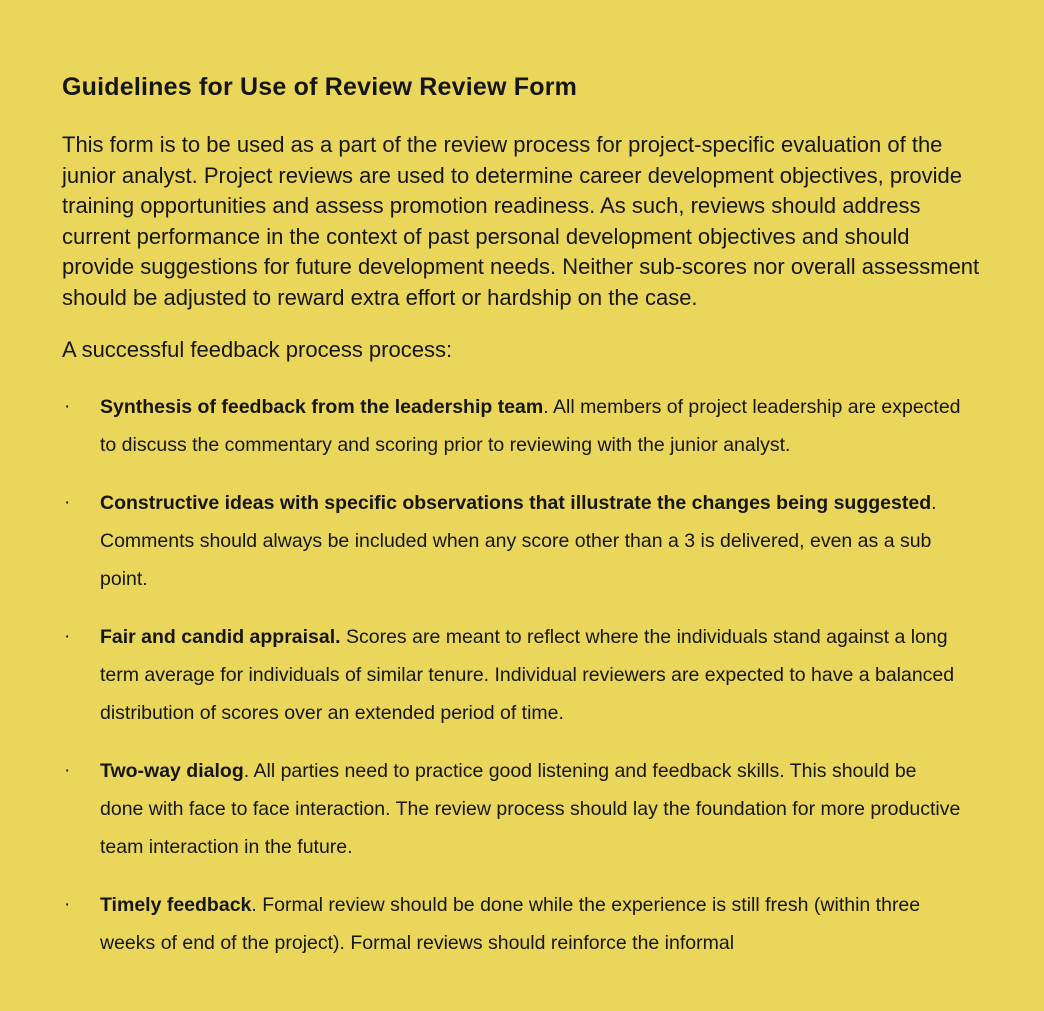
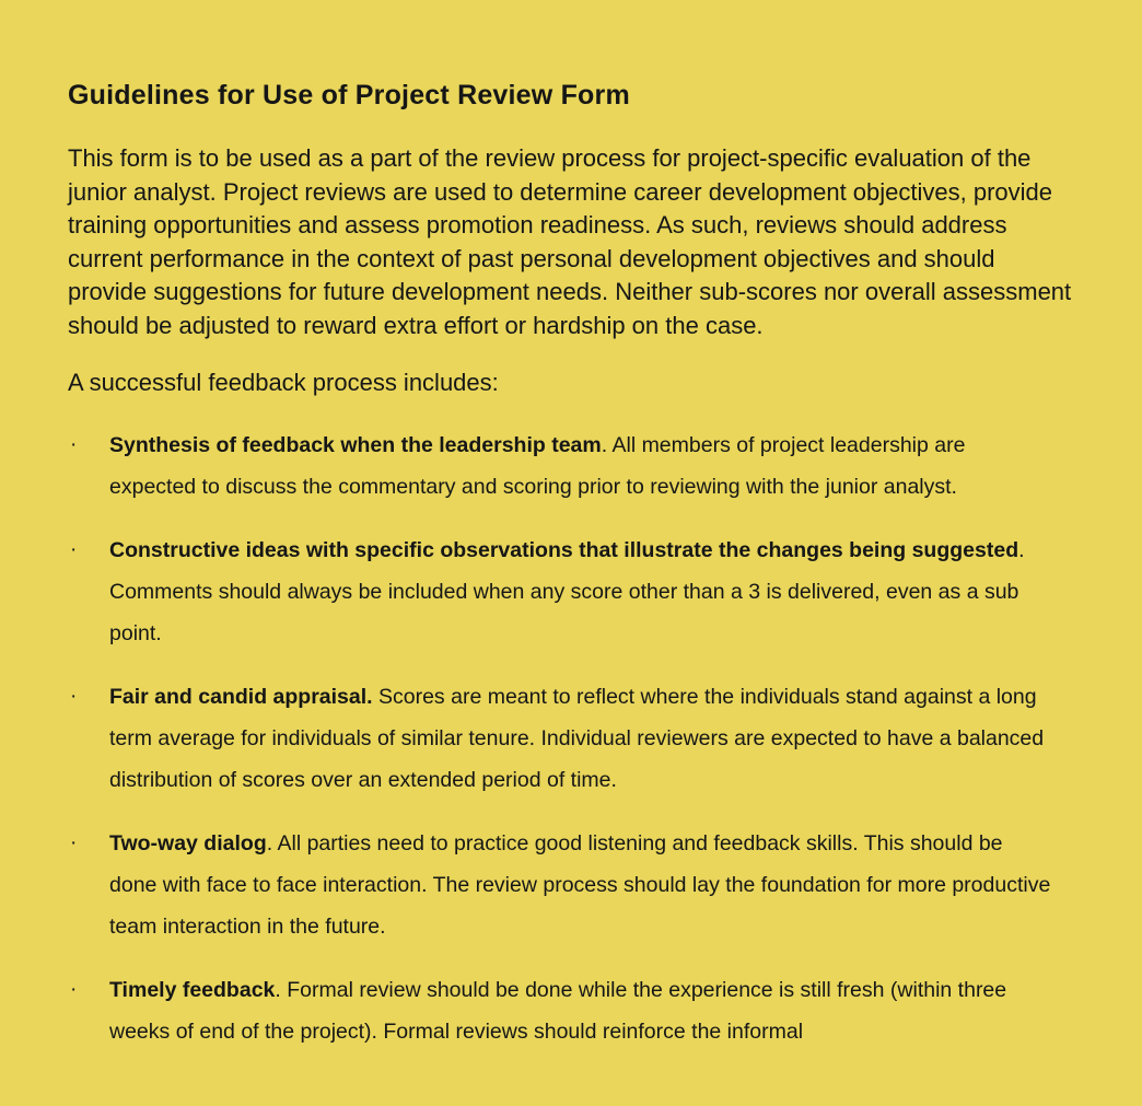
- Guidelines for Use of Review Review Form
+ Guidelines for Use of Project Review Form
  This form is to be used as a part of the review process for project-specific evaluation of the junior analyst. Project reviews are used to determine career development objectives, provide training opportunities and assess promotion readiness. As such, reviews should address current performance in the context of past personal development objectives and should provide suggestions for future development needs. Neither sub-scores nor overall assessment should be adjusted to reward extra effort or hardship on the case.
- A successful feedback process process:
+ A successful feedback process includes:
  ·
- Synthesis of feedback from the leadership team. All members of project leadership are expected to discuss the commentary and scoring prior to reviewing with the junior analyst.
+ Synthesis of feedback when the leadership team. All members of project leadership are expected to discuss the commentary and scoring prior to reviewing with the junior analyst.
  ·
  Constructive ideas with specific observations that illustrate the changes being suggested. Comments should always be included when any score other than a 3 is delivered, even as a sub point.
  ·
  Fair and candid appraisal. Scores are meant to reflect where the individuals stand against a long term average for individuals of similar tenure. Individual reviewers are expected to have a balanced distribution of scores over an extended period of time.
  ·
  Two-way dialog. All parties need to practice good listening and feedback skills. This should be done with face to face interaction. The review process should lay the foundation for more productive team interaction in the future.
  ·
  Timely feedback. Formal review should be done while the experience is still fresh (within three weeks of end of the project). Formal reviews should reinforce the informal
